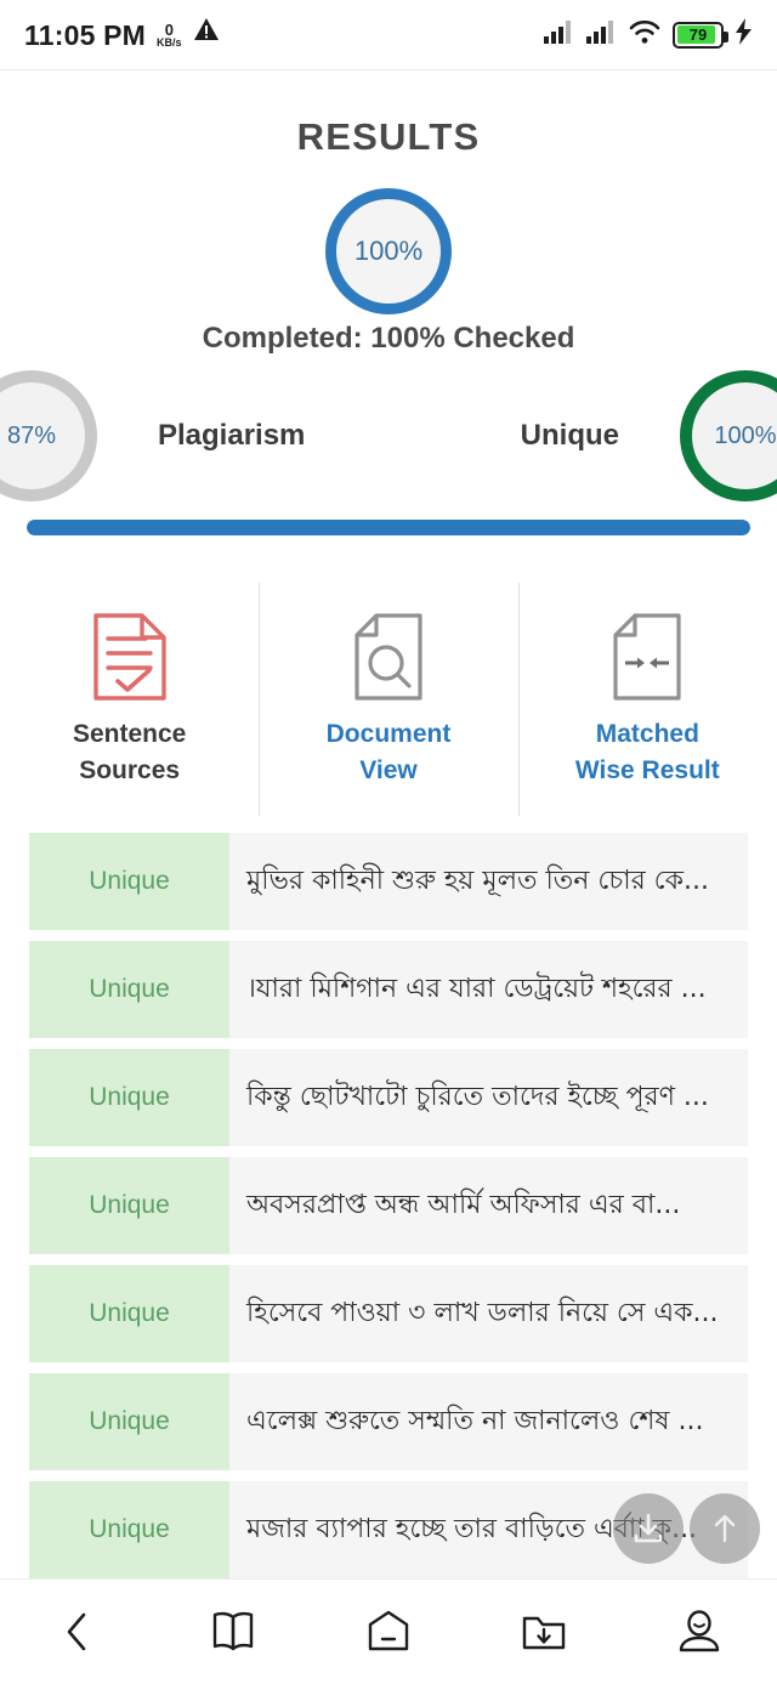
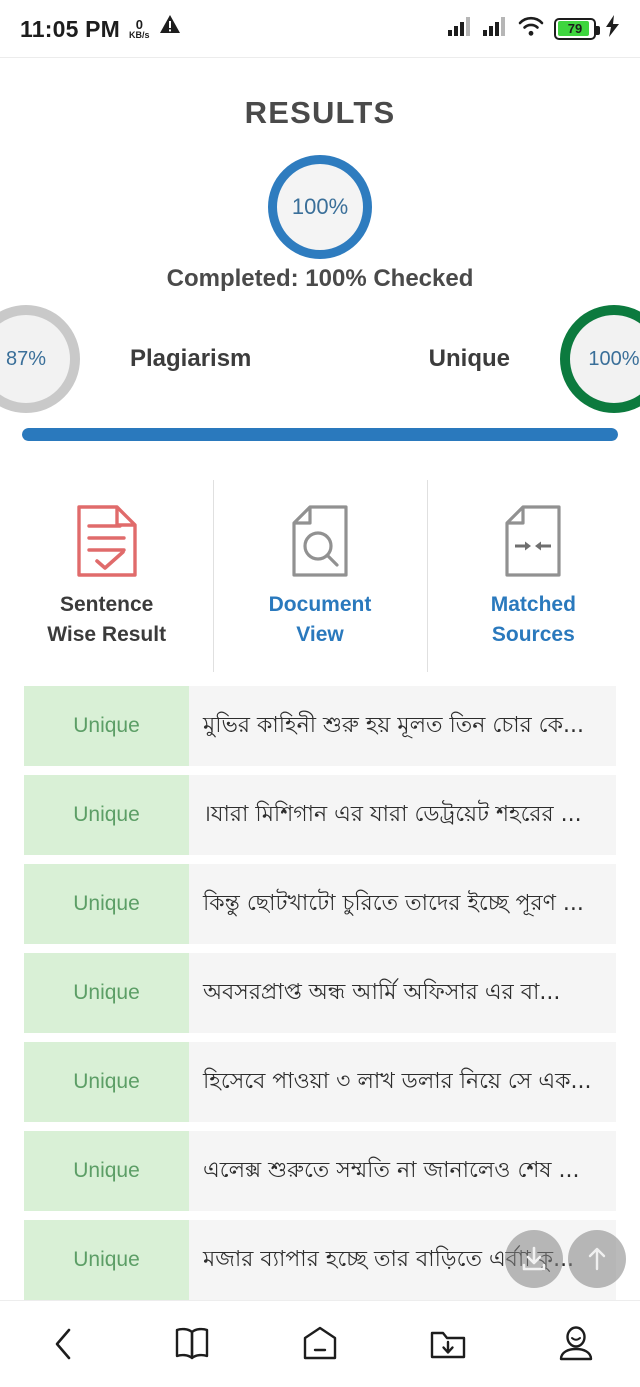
  11:05 PM
  0
  KB/s
  79
  RESULTS
  100%
  Completed: 100% Checked
  87%
  Plagiarism
  Unique
  100%
  Sentence
- Sources
+ Wise Result
  Document
  View
  Matched
- Wise Result
+ Sources
  Unique
  মুভির কাহিনী শুরু হয় মূলত তিন চোর কে...
  Unique
  ।যারা মিশিগান এর যারা ডেট্রয়েট শহরের ...
  Unique
  কিন্তু ছোটখাটো চুরিতে তাদের ইচ্ছে পূরণ ...
  Unique
  অবসরপ্রাপ্ত অন্ধ আর্মি অফিসার এর বা...
  Unique
  হিসেবে পাওয়া ৩ লাখ ডলার নিয়ে সে এক...
  Unique
  এলেক্স শুরুতে সম্মতি না জানালেও শেষ ...
  Unique
  মজার ব্যাপার হচ্ছে তার বাড়িতে এর্বাা কু...
